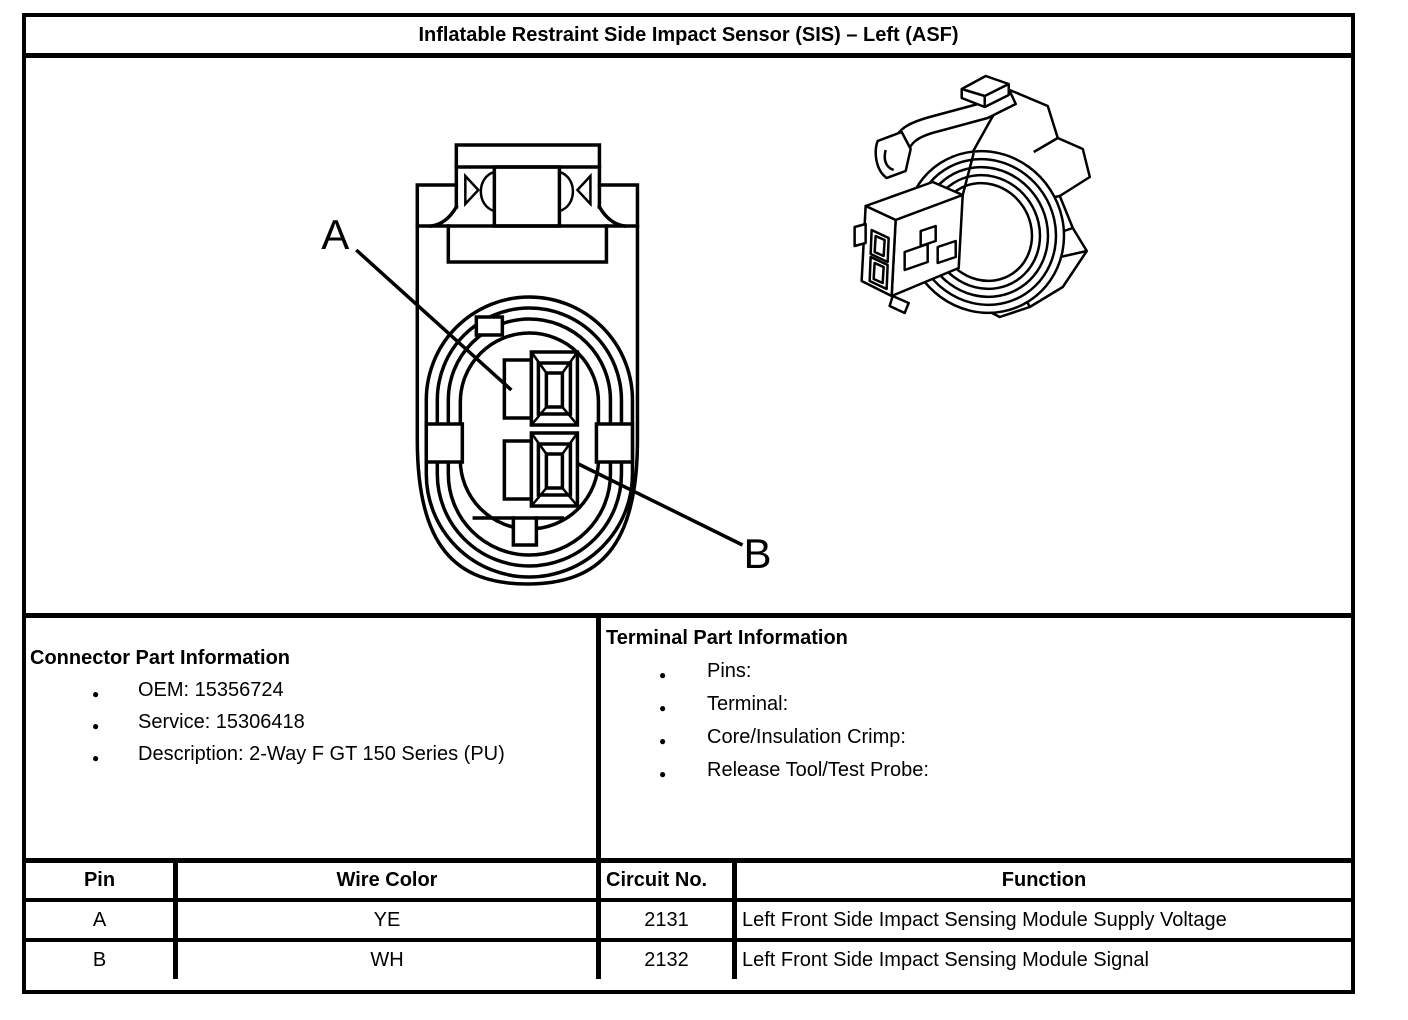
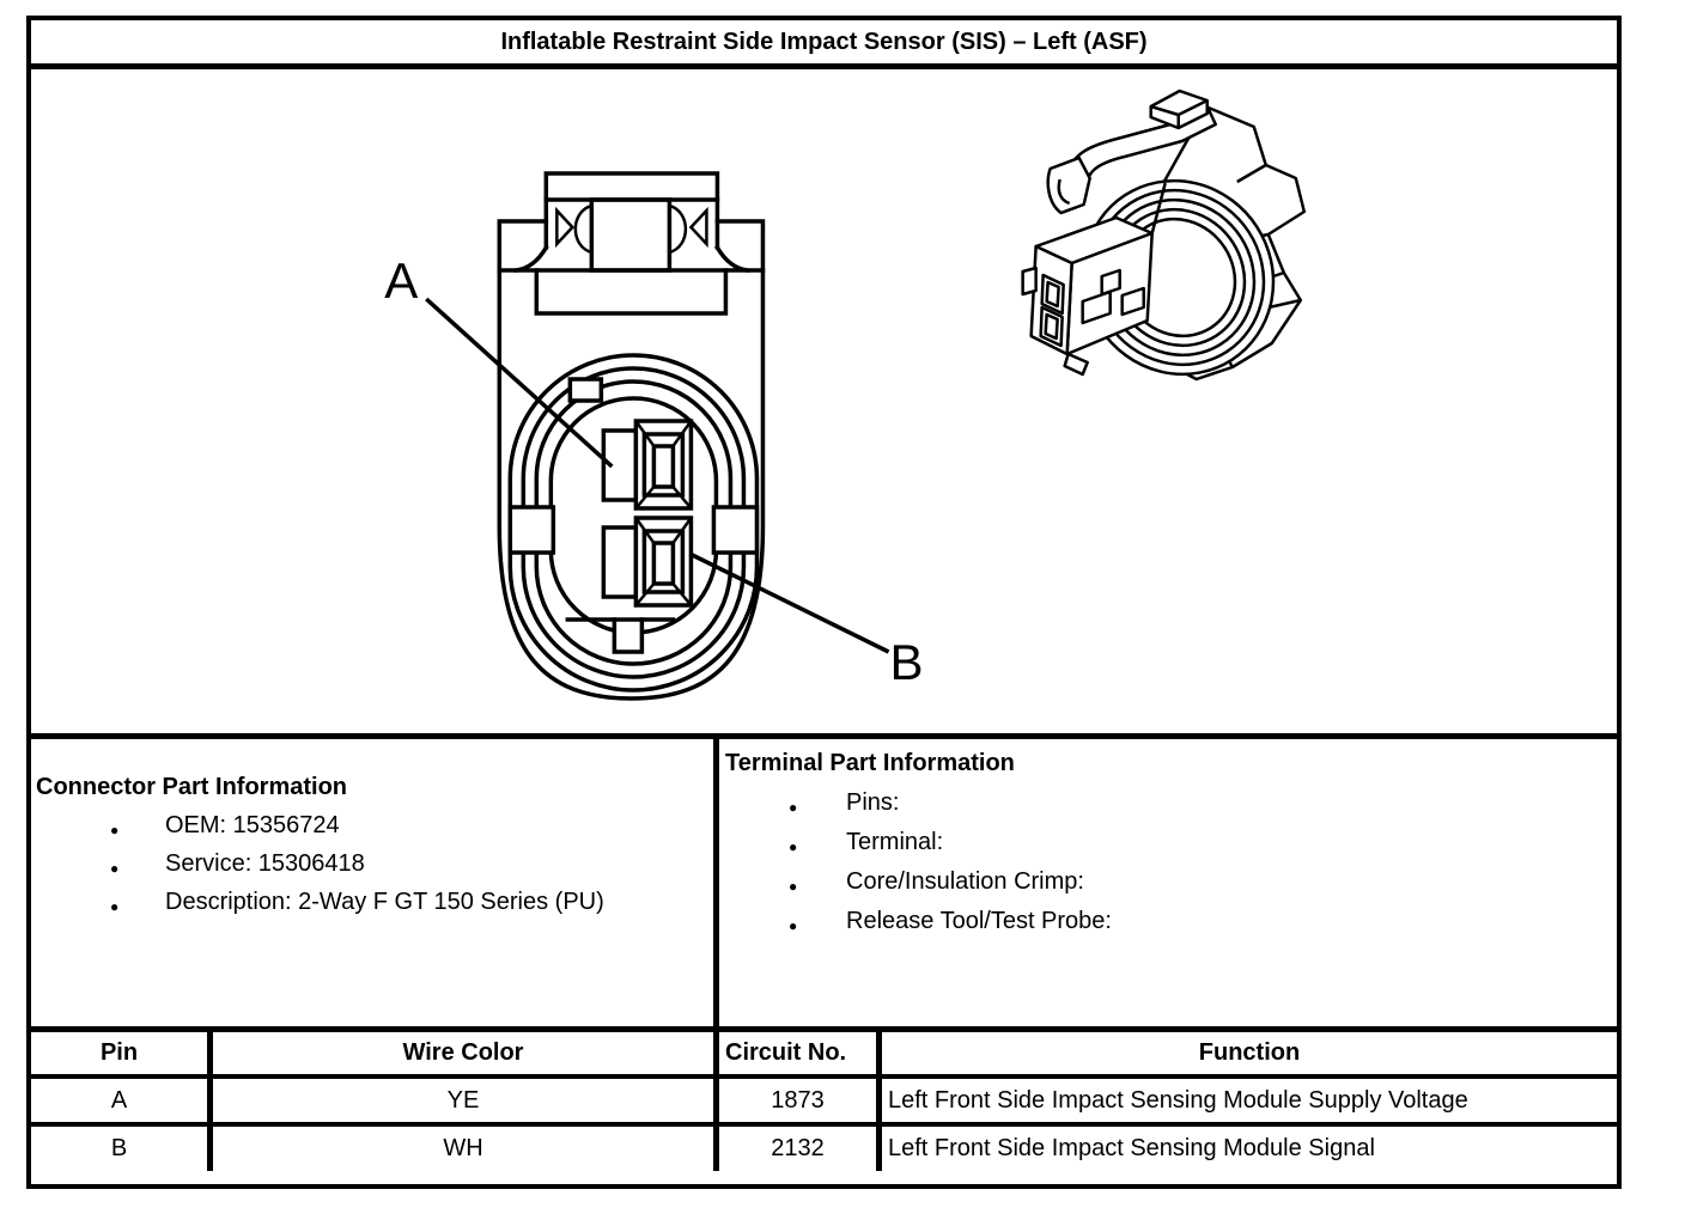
  Inflatable Restraint Side Impact Sensor (SIS) – Left (ASF)
  A
  B
  Connector Part Information
  OEM: 15356724
  Service: 15306418
  Description: 2-Way F GT 150 Series (PU)
  Terminal Part Information
  Pins:
  Terminal:
  Core/Insulation Crimp:
  Release Tool/Test Probe:
  Pin
  Wire Color
  Circuit No.
  Function
  A
  YE
- 2131
+ 1873
  Left Front Side Impact Sensing Module Supply Voltage
  B
  WH
  2132
  Left Front Side Impact Sensing Module Signal
